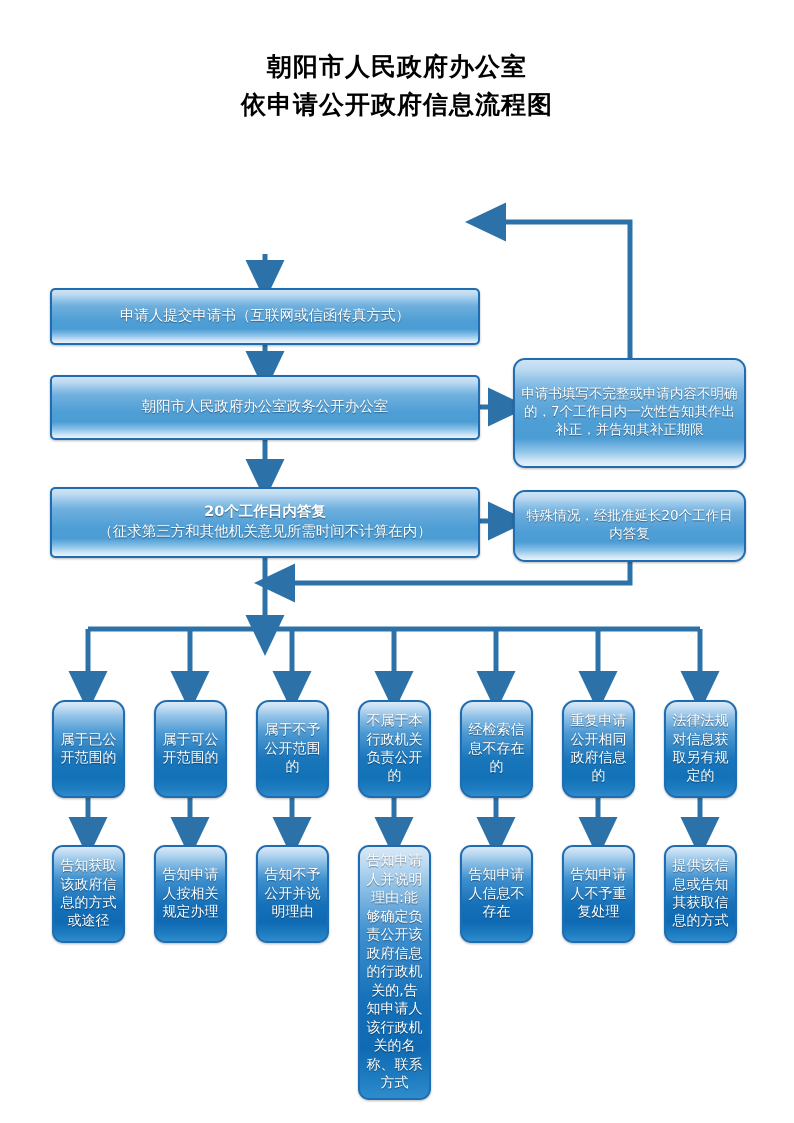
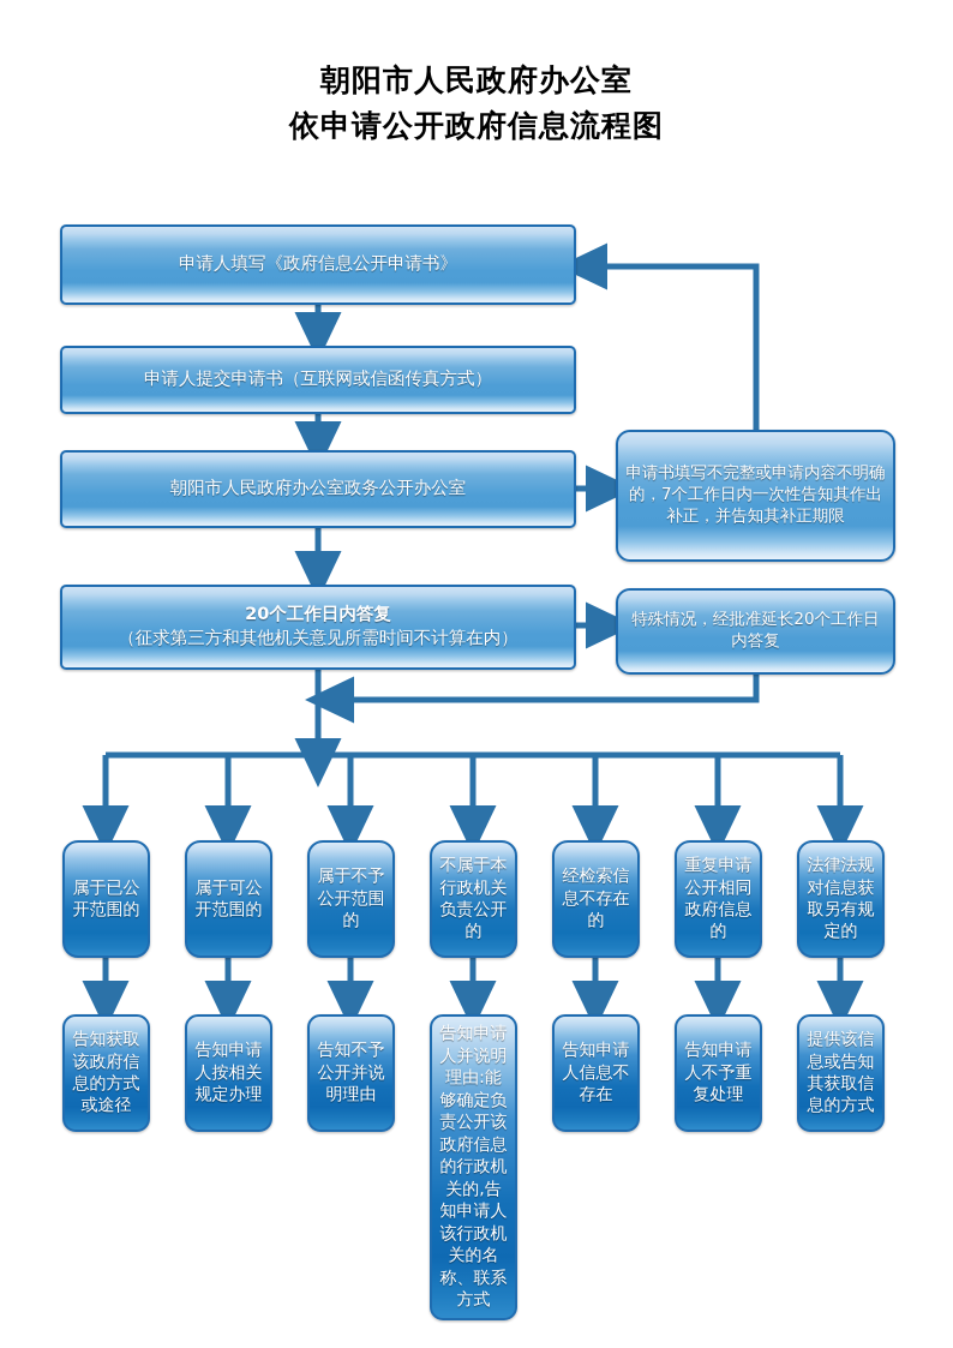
  朝阳市人民政府办公室
  依申请公开政府信息流程图
+ 申请人填写《政府信息公开申请书》
  申请人提交申请书（互联网或信函传真方式）
  朝阳市人民政府办公室政务公开办公室
  20个工作日内答复
  （征求第三方和其他机关意见所需时间不计算在内）
  申请书填写不完整或申请内容不明确的，7个工作日内一次性告知其作出补正，并告知其补正期限
  特殊情况，经批准延长20个工作日内答复
  属于已公开范围的
  属于可公开范围的
  属于不予公开范围的
  不属于本行政机关负责公开的
  经检索信息不存在的
  重复申请公开相同政府信息的
  法律法规对信息获取另有规定的
  告知获取该政府信息的方式或途径
  告知申请人按相关规定办理
  告知不予公开并说明理由
  告知申请人并说明理由:能够确定负责公开该政府信息的行政机关的,告知申请人该行政机关的名称、联系方式
  告知申请人信息不存在
  告知申请人不予重复处理
  提供该信息或告知其获取信息的方式
